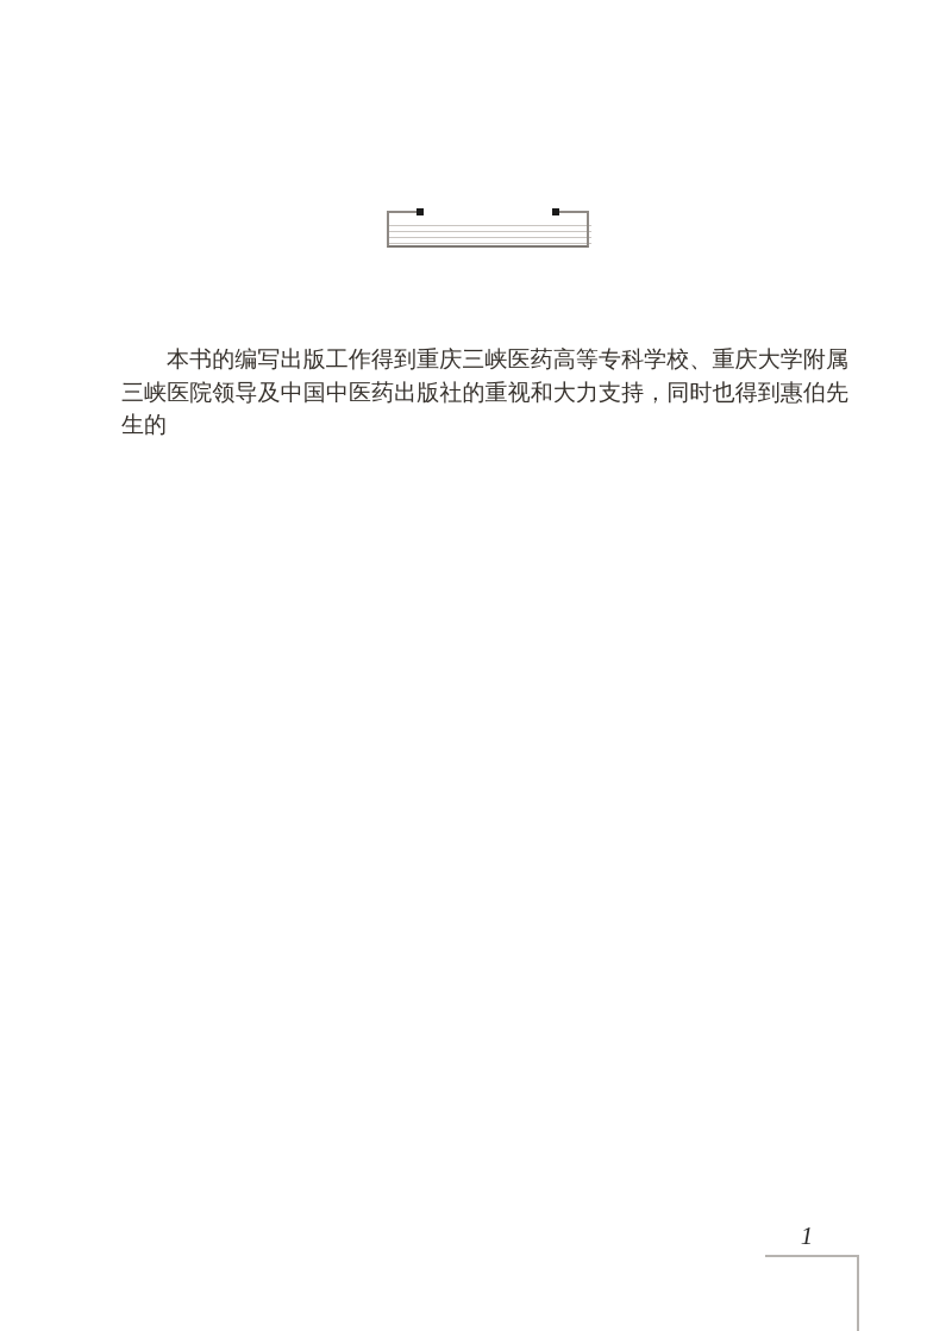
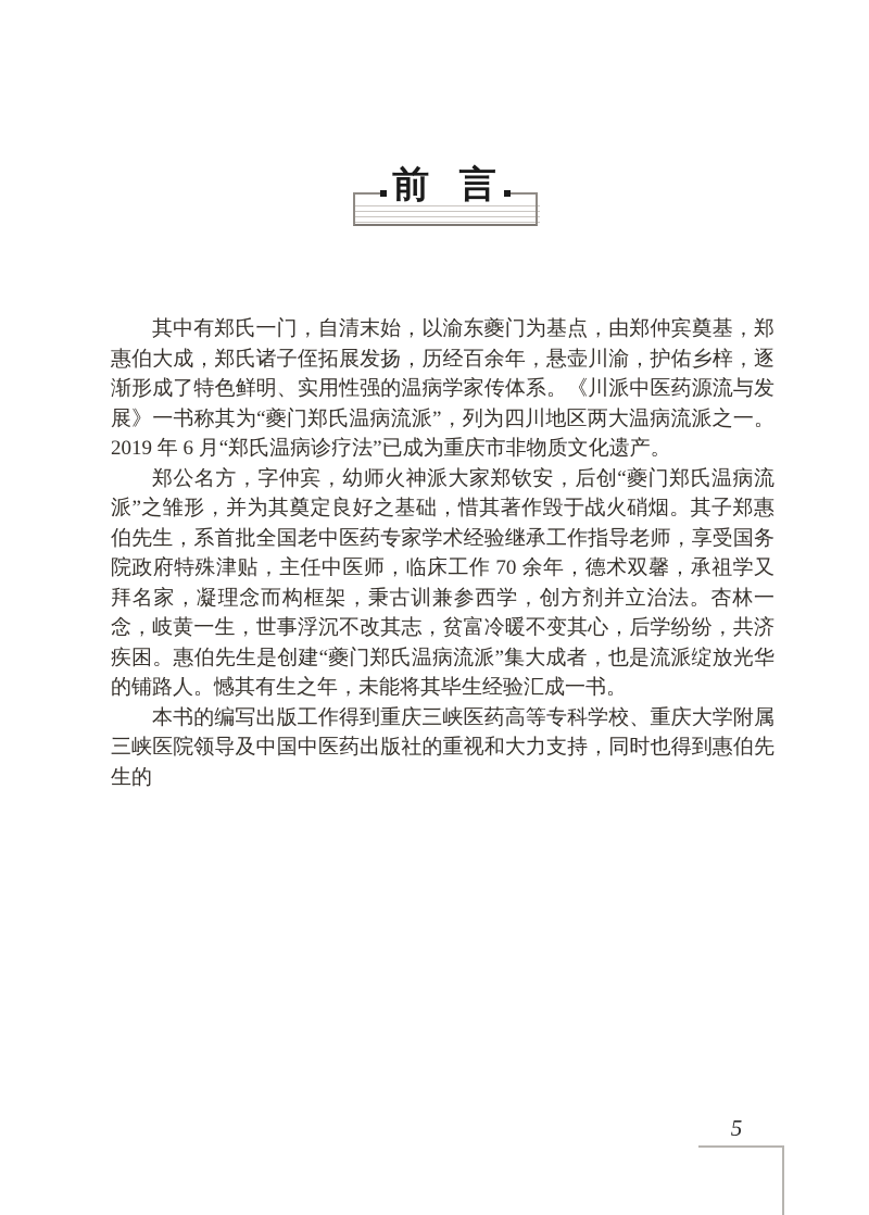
+ 前 言
+ 其中有郑氏一门，自清末始，以渝东夔门为基点，由郑仲宾奠基，郑惠伯大成，郑氏诸子侄拓展发扬，历经百余年，悬壶川渝，护佑乡梓，逐渐形成了特色鲜明、实用性强的温病学家传体系。《川派中医药源流与发展》一书称其为“夔门郑氏温病流派”，列为四川地区两大温病流派之一。2019 年 6 月“郑氏温病诊疗法”已成为重庆市非物质文化遗产。
+ 郑公名方，字仲宾，幼师火神派大家郑钦安，后创“夔门郑氏温病流派”之雏形，并为其奠定良好之基础，惜其著作毁于战火硝烟。其子郑惠伯先生，系首批全国老中医药专家学术经验继承工作指导老师，享受国务院政府特殊津贴，主任中医师，临床工作 70 余年，德术双馨，承祖学又拜名家，凝理念而构框架，秉古训兼参西学，创方剂并立治法。杏林一念，岐黄一生，世事浮沉不改其志，贫富冷暖不变其心，后学纷纷，共济疾困。惠伯先生是创建“夔门郑氏温病流派”集大成者，也是流派绽放光华的铺路人。憾其有生之年，未能将其毕生经验汇成一书。
  本书的编写出版工作得到重庆三峡医药高等专科学校、重庆大学附属三峡医院领导及中国中医药出版社的重视和大力支持，同时也得到惠伯先生的
- 1
+ 5
